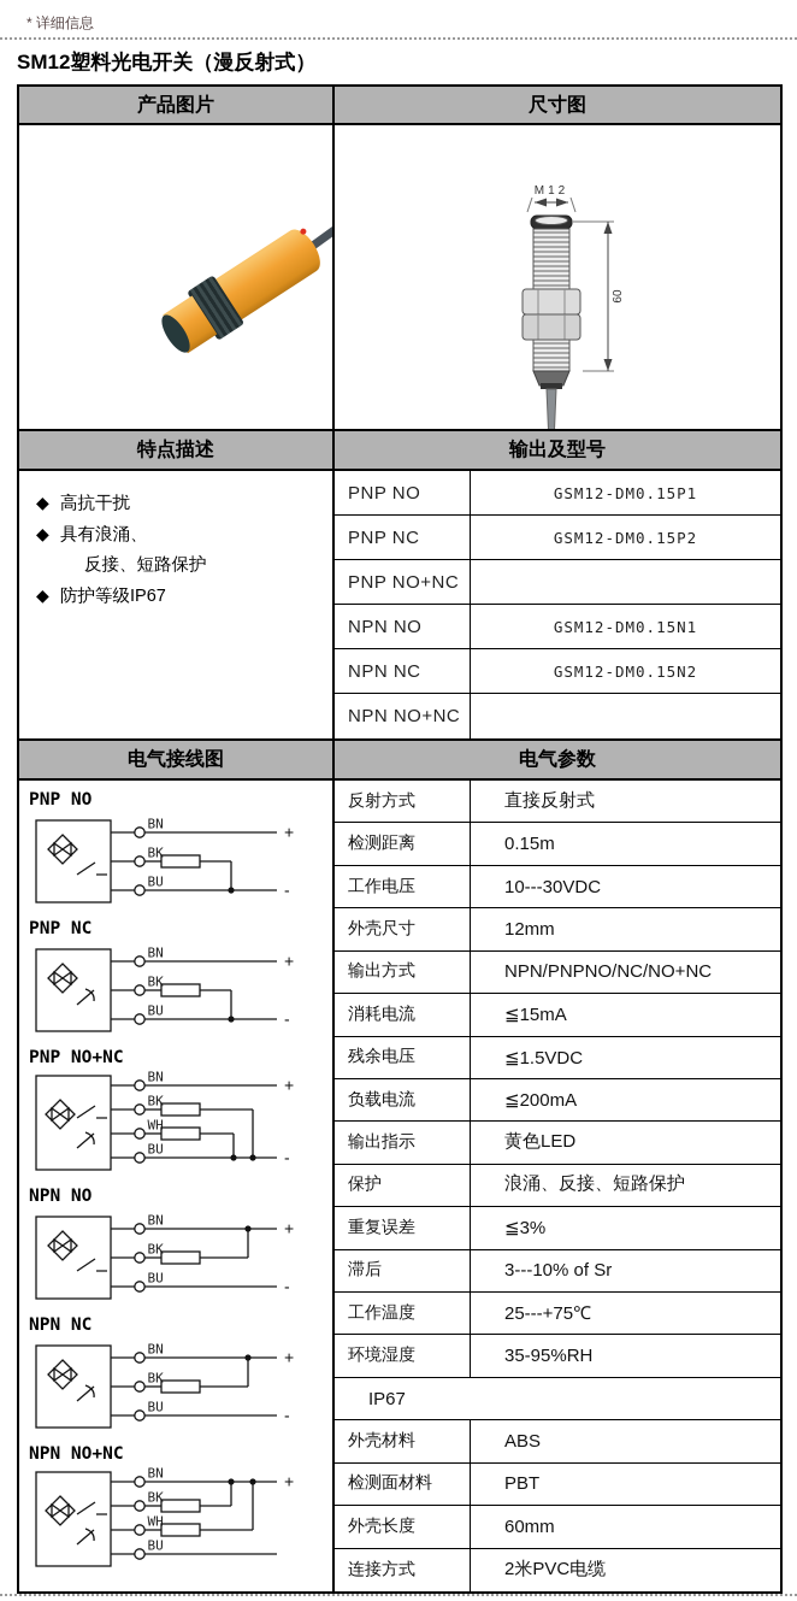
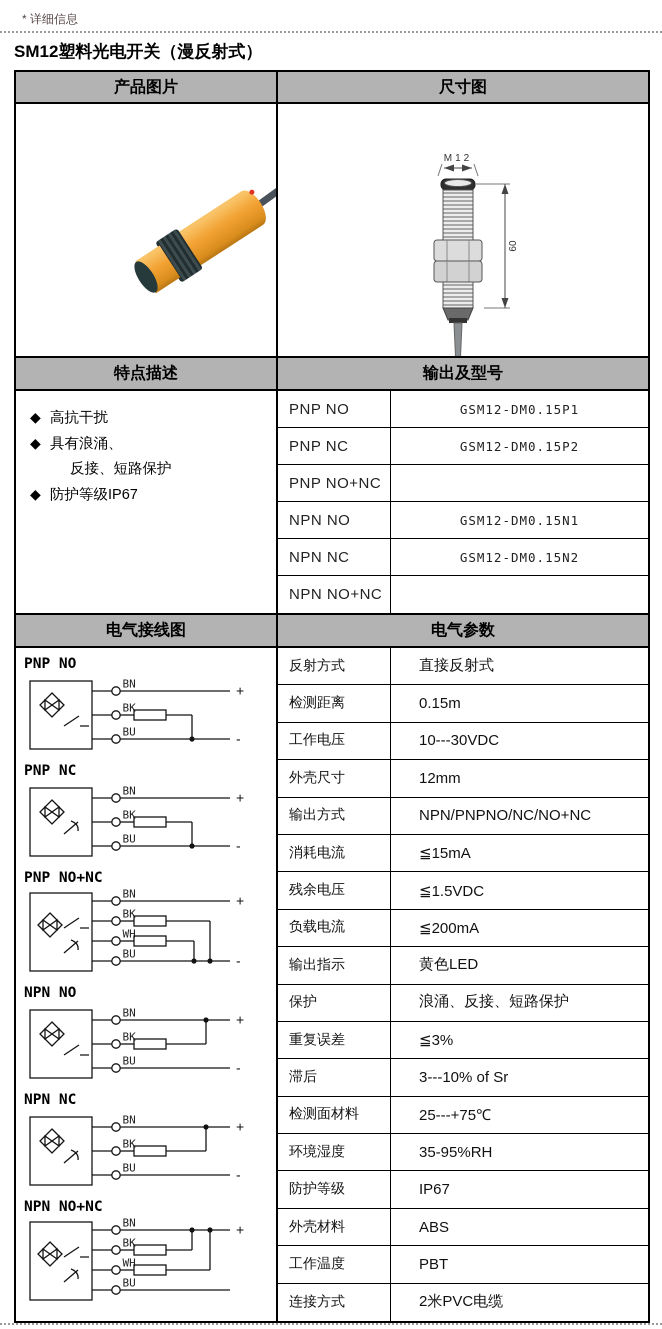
  * 详细信息
  SM12塑料光电开关（漫反射式）
  产品图片
  尺寸图
  M12
  特点描述
  输出及型号
  ◆
  高抗干扰
  ◆
  具有浪涌、
  反接、短路保护
  ◆
  防护等级IP67
  PNP NO
  GSM12-DM0.15P1
  PNP NC
  GSM12-DM0.15P2
  PNP NO+NC
  NPN NO
  GSM12-DM0.15N1
  NPN NC
  GSM12-DM0.15N2
  NPN NO+NC
  电气接线图
  电气参数
  PNP NO
  BN
  +
  BK
  BU
  -
  PNP NC
  BN
  +
  BK
  BU
  -
  PNP NO+NC
  BN
  +
  BK
  WH
  BU
  -
  NPN NO
  BN
  +
  BK
  BU
  -
  NPN NC
  BN
  +
  BK
  BU
  -
  NPN NO+NC
  BN
  +
  BK
  WH
  BU
  反射方式
  直接反射式
  检测距离
  0.15m
  工作电压
  10---30VDC
  外壳尺寸
  12mm
  输出方式
  NPN/PNPNO/NC/NO+NC
  消耗电流
  ≦15mA
  残余电压
  ≦1.5VDC
  负载电流
  ≦200mA
  输出指示
  黄色LED
  保护
  浪涌、反接、短路保护
  重复误差
  ≦3%
  滞后
  3---10% of Sr
- 工作温度
+ 检测面材料
  25---+75℃
  环境湿度
  35-95%RH
+ 防护等级
  IP67
  外壳材料
  ABS
- 检测面材料
+ 工作温度
  PBT
- 外壳长度
- 60mm
  连接方式
  2米PVC电缆
